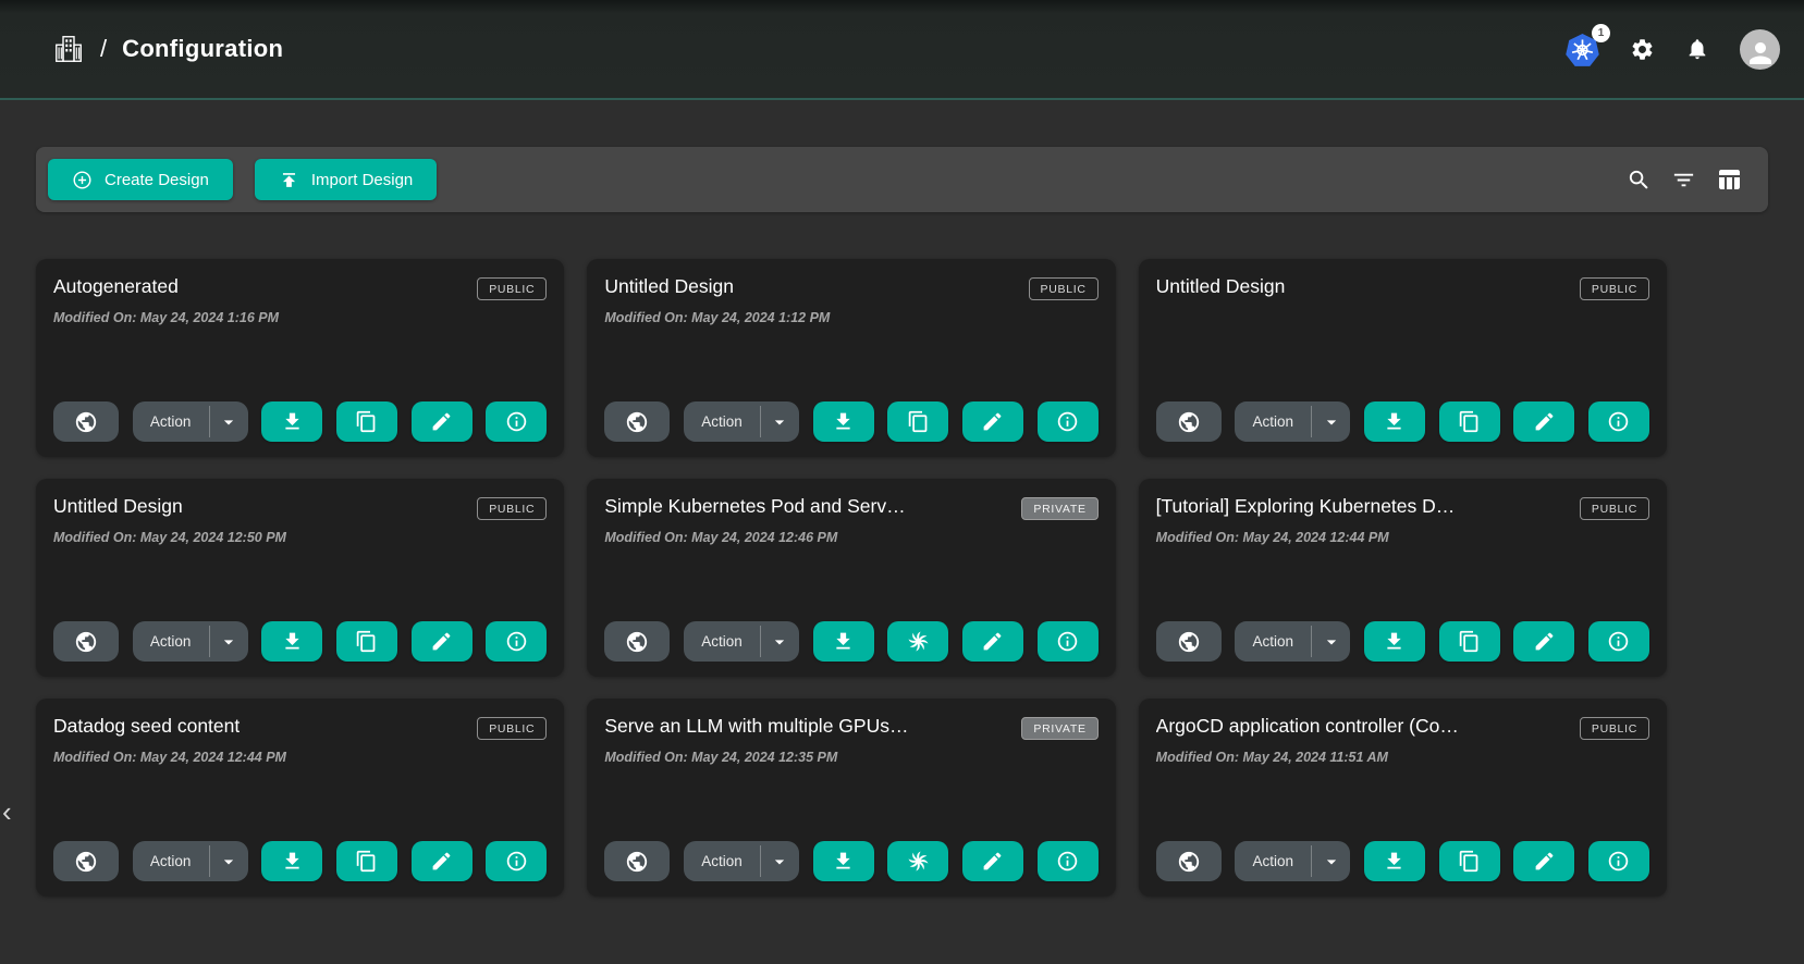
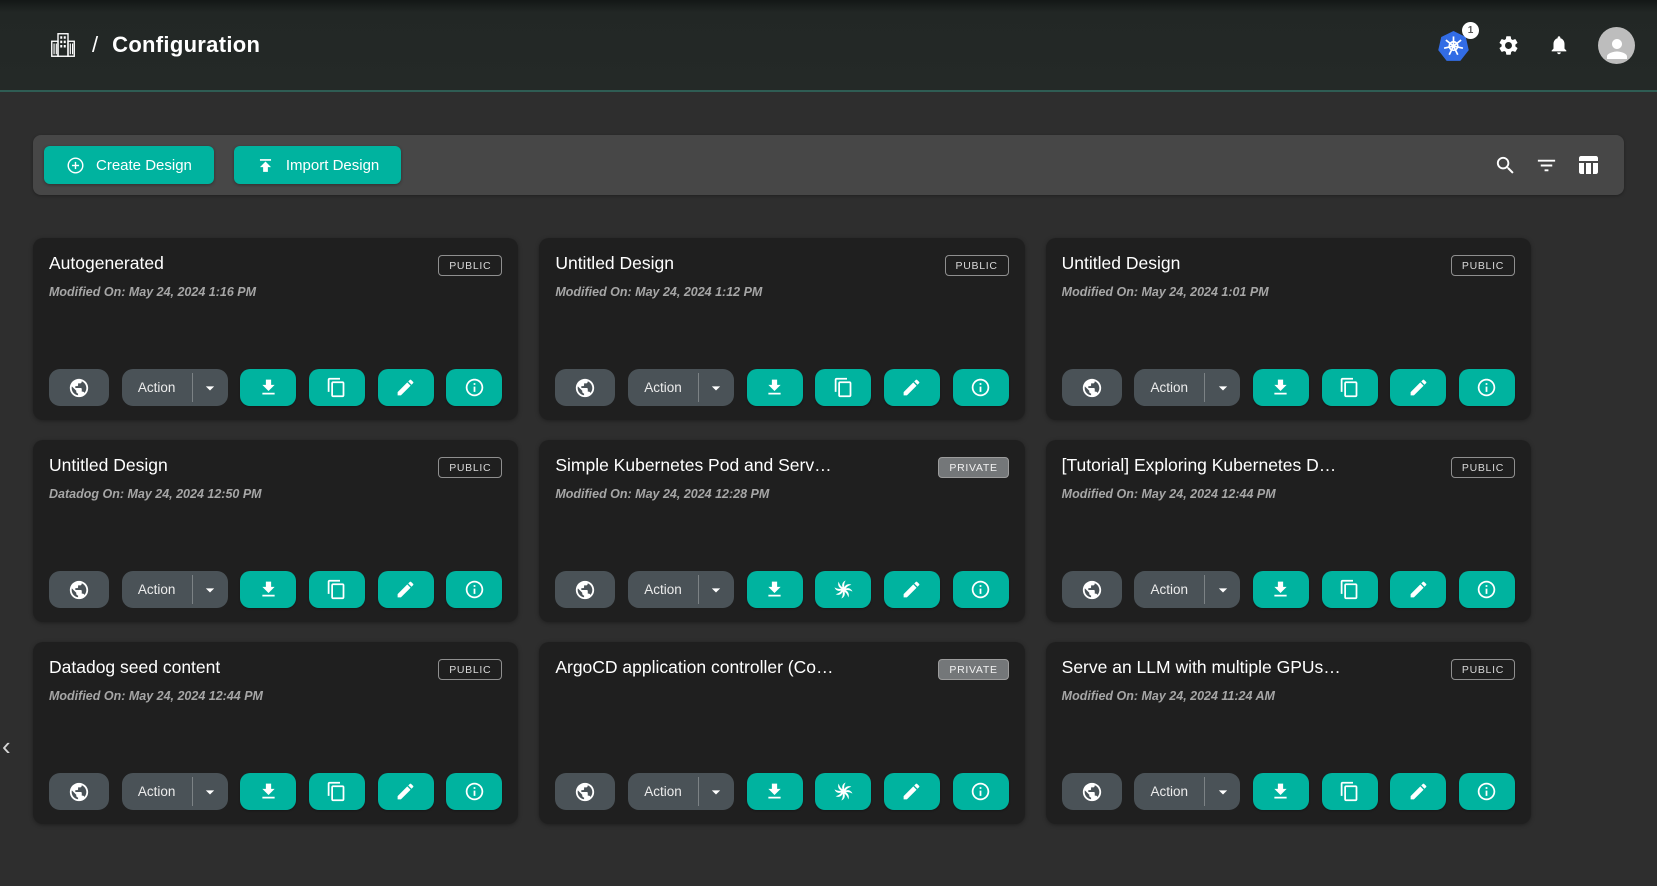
  /
  Configuration
  1
  Create Design
  Import Design
  Autogenerated
  PUBLIC
  Modified On: May 24, 2024 1:16 PM
  Action
  Untitled Design
  PUBLIC
  Modified On: May 24, 2024 1:12 PM
  Action
  Untitled Design
  PUBLIC
+ Modified On: May 24, 2024 1:01 PM
  Action
  Untitled Design
  PUBLIC
- Modified On: May 24, 2024 12:50 PM
+ Datadog On: May 24, 2024 12:50 PM
  Action
  Simple Kubernetes Pod and Serv…
  PRIVATE
- Modified On: May 24, 2024 12:46 PM
+ Modified On: May 24, 2024 12:28 PM
  Action
  [Tutorial] Exploring Kubernetes D…
  PUBLIC
  Modified On: May 24, 2024 12:44 PM
  Action
  Datadog seed content
  PUBLIC
  Modified On: May 24, 2024 12:44 PM
  Action
- Serve an LLM with multiple GPUs…
+ ArgoCD application controller (Co…
  PRIVATE
- Modified On: May 24, 2024 12:35 PM
  Action
- ArgoCD application controller (Co…
+ Serve an LLM with multiple GPUs…
  PUBLIC
- Modified On: May 24, 2024 11:51 AM
+ Modified On: May 24, 2024 11:24 AM
  Action
  ‹
